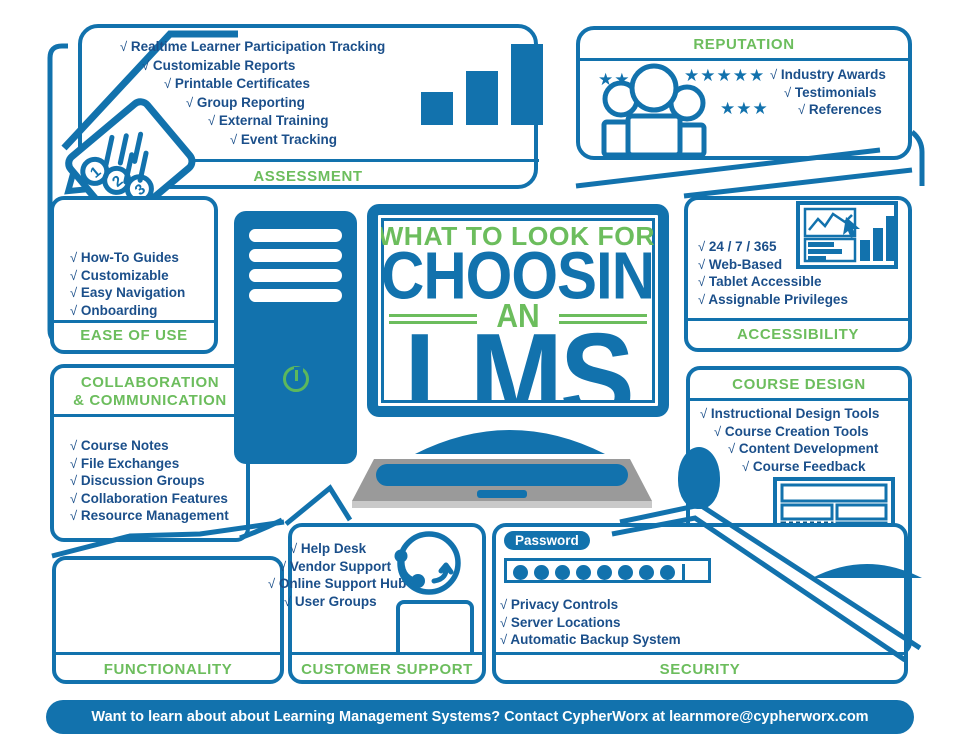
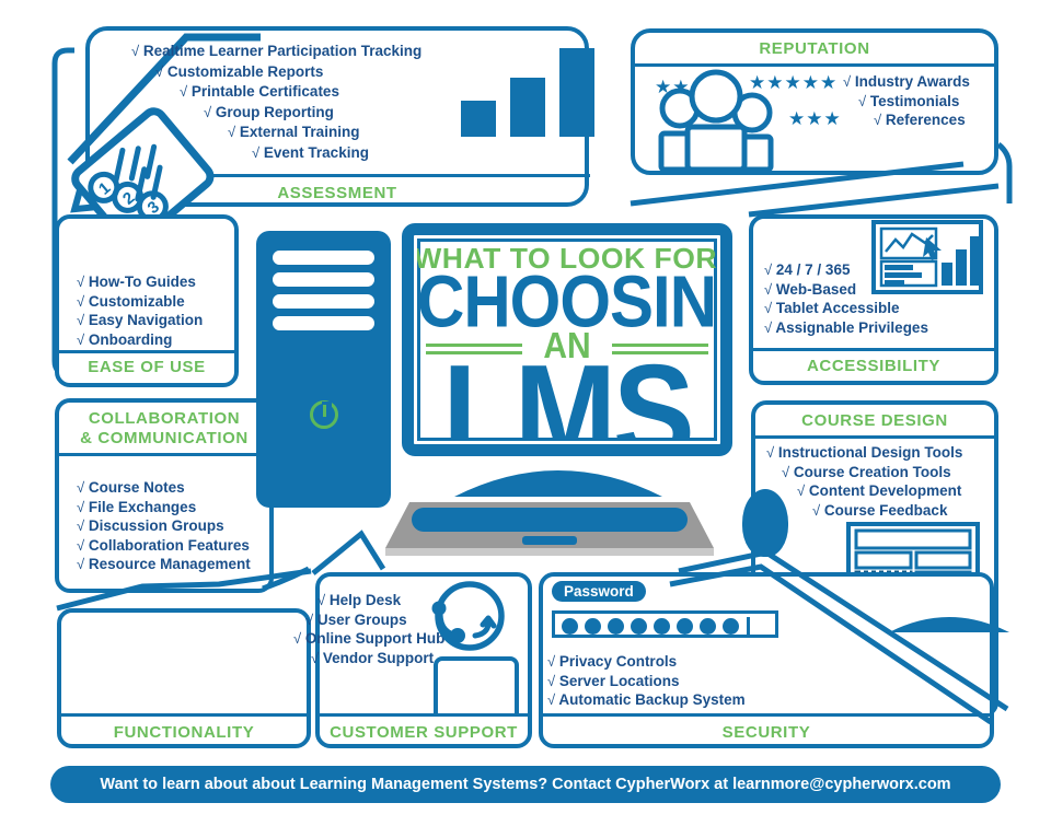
  ASSESSMENT
  √ Realtime Learner Participation Tracking
  √ Customizable Reports
  √ Printable Certificates
  √ Group Reporting
  √ External Training
  √ Event Tracking
  REPUTATION
  ★★
  ★★★★★
  ★★★
  √ Industry Awards
  √ Testimonials
  √ References
  EASE OF USE
  √ How-To Guides
  √ Customizable
  √ Easy Navigation
  √ Onboarding
  ACCESSIBILITY
  √ 24 / 7 / 365
  √ Web-Based
  √ Tablet Accessible
  √ Assignable Privileges
  COLLABORATION
  & COMMUNICATION
  √ Course Notes
  √ File Exchanges
  √ Discussion Groups
  √ Collaboration Features
  √ Resource Management
  COURSE DESIGN
  √ Instructional Design Tools
  √ Course Creation Tools
  √ Content Development
  √ Course Feedback
  FUNCTIONALITY
  CUSTOMER SUPPORT
  √ Help Desk
- √ Vendor Support
+ √ User Groups
  √ Online Support Hub
- √ User Groups
+ √ Vendor Support
  SECURITY
  Password
  √ Privacy Controls
  √ Server Locations
  √ Automatic Backup System
  WHAT TO LOOK FOR
  CHOOSIN
  AN
  LMS
  Want to learn about about Learning Management Systems? Contact CypherWorx at learnmore@cypherworx.com
